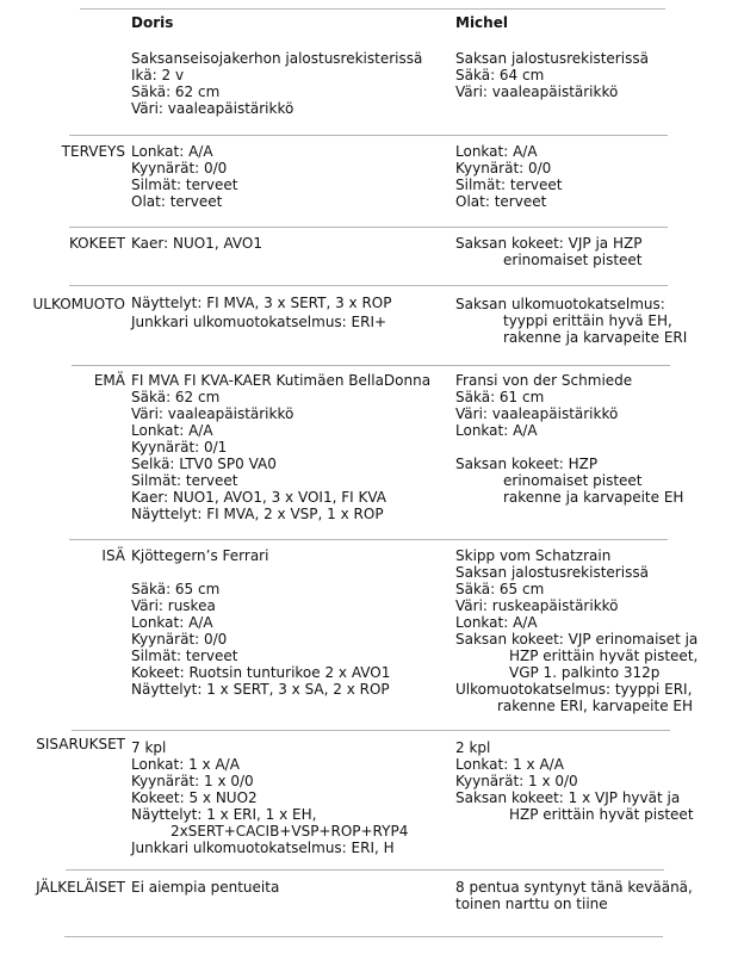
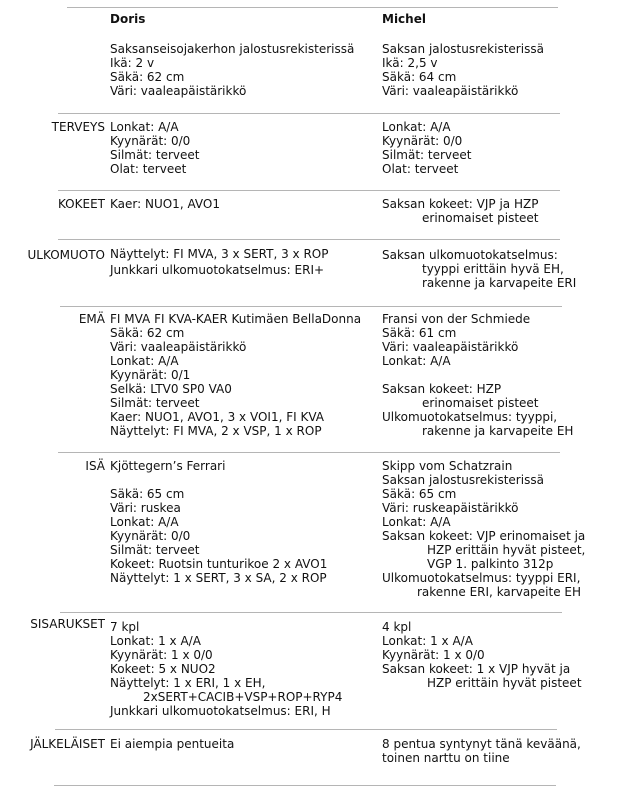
  Doris
  Michel
  Saksanseisojakerhon jalostusrekisterissä
  Ikä: 2 v
  Säkä: 62 cm
  Väri: vaaleapäistärikkö
  Saksan jalostusrekisterissä
+ Ikä: 2,5 v
  Säkä: 64 cm
  Väri: vaaleapäistärikkö
  TERVEYS
  Lonkat: A/A
  Kyynärät: 0/0
  Silmät: terveet
  Olat: terveet
  Lonkat: A/A
  Kyynärät: 0/0
  Silmät: terveet
  Olat: terveet
  KOKEET
  Kaer: NUO1, AVO1
  Saksan kokeet: VJP ja HZP
  erinomaiset pisteet
  ULKOMUOTO
  Näyttelyt: FI MVA, 3 x SERT, 3 x ROP
  Junkkari ulkomuotokatselmus: ERI+
  Saksan ulkomuotokatselmus:
  tyyppi erittäin hyvä EH,
  rakenne ja karvapeite ERI
  EMÄ
  FI MVA FI KVA-KAER Kutimäen BellaDonna
  Säkä: 62 cm
  Väri: vaaleapäistärikkö
  Lonkat: A/A
  Kyynärät: 0/1
  Selkä: LTV0 SP0 VA0
  Silmät: terveet
  Kaer: NUO1, AVO1, 3 x VOI1, FI KVA
  Näyttelyt: FI MVA, 2 x VSP, 1 x ROP
  Fransi von der Schmiede
  Säkä: 61 cm
  Väri: vaaleapäistärikkö
  Lonkat: A/A
  Saksan kokeet: HZP
  erinomaiset pisteet
+ Ulkomuotokatselmus: tyyppi,
  rakenne ja karvapeite EH
  ISÄ
  Kjöttegern’s Ferrari
  Säkä: 65 cm
  Väri: ruskea
  Lonkat: A/A
  Kyynärät: 0/0
  Silmät: terveet
  Kokeet: Ruotsin tunturikoe 2 x AVO1
  Näyttelyt: 1 x SERT, 3 x SA, 2 x ROP
  Skipp vom Schatzrain
  Saksan jalostusrekisterissä
  Säkä: 65 cm
  Väri: ruskeapäistärikkö
  Lonkat: A/A
  Saksan kokeet: VJP erinomaiset ja
  HZP erittäin hyvät pisteet,
  VGP 1. palkinto 312p
  Ulkomuotokatselmus: tyyppi ERI,
  rakenne ERI, karvapeite EH
  SISARUKSET
  7 kpl
  Lonkat: 1 x A/A
  Kyynärät: 1 x 0/0
  Kokeet: 5 x NUO2
  Näyttelyt: 1 x ERI, 1 x EH,
  2xSERT+CACIB+VSP+ROP+RYP4
  Junkkari ulkomuotokatselmus: ERI, H
- 2 kpl
+ 4 kpl
  Lonkat: 1 x A/A
  Kyynärät: 1 x 0/0
  Saksan kokeet: 1 x VJP hyvät ja
  HZP erittäin hyvät pisteet
  JÄLKELÄISET
  Ei aiempia pentueita
  8 pentua syntynyt tänä keväänä,
  toinen narttu on tiine
